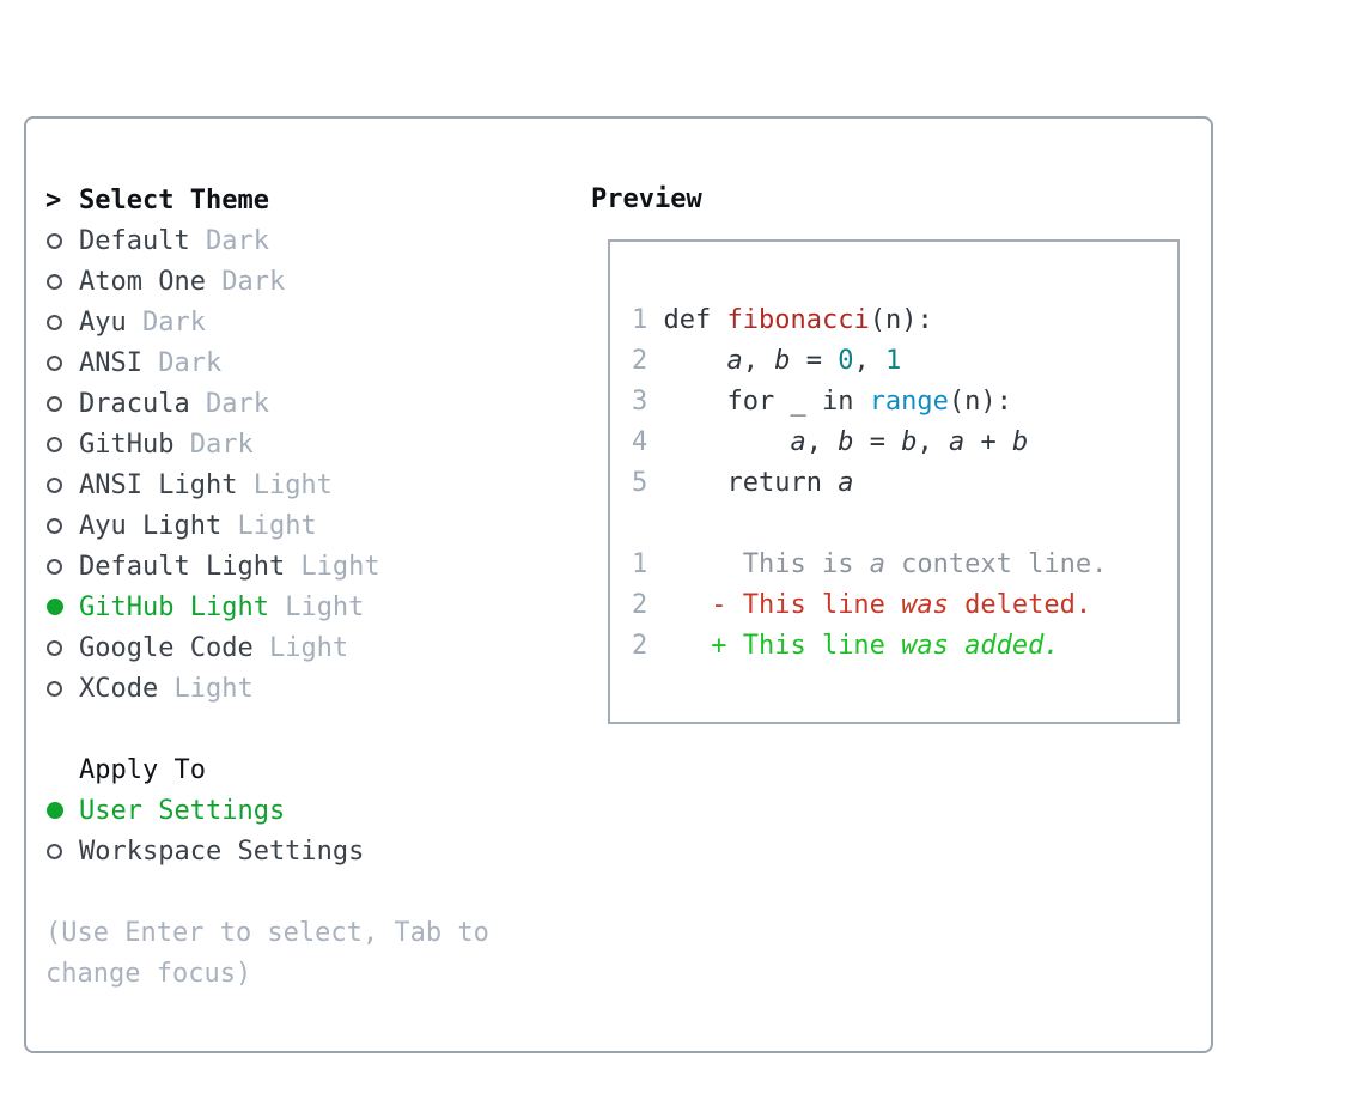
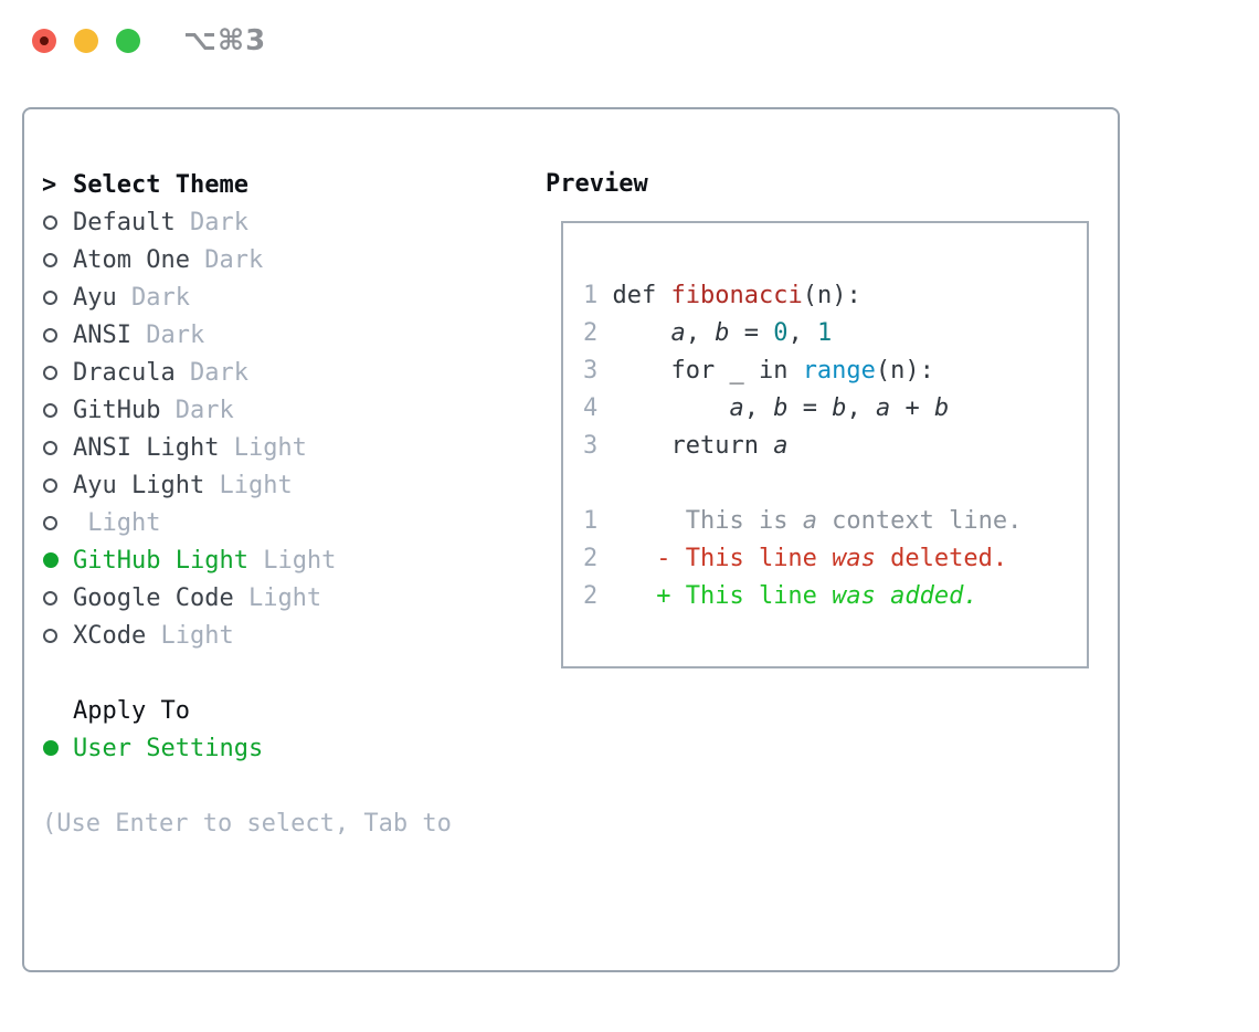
+ ⌥⌘3
  >
  Select Theme
  Default
  Dark
  Atom One
  Dark
  Ayu
  Dark
  ANSI
  Dark
  Dracula
  Dark
  GitHub
  Dark
  ANSI Light
  Light
  Ayu Light
  Light
- Default Light
  Light
  GitHub Light
  Light
  Google Code
  Light
  XCode
  Light
  Apply To
  User Settings
- Workspace Settings
  (Use Enter to select, Tab to
- change focus)
  Preview
  1 def fibonacci(n):
  2 a, b = 0, 1
  3 for _ in range(n):
  4 a, b = b, a + b
- 5 return a
+ 3 return a
  1 This is a context line.
  2 - This line was deleted.
  2 + This line was added.
